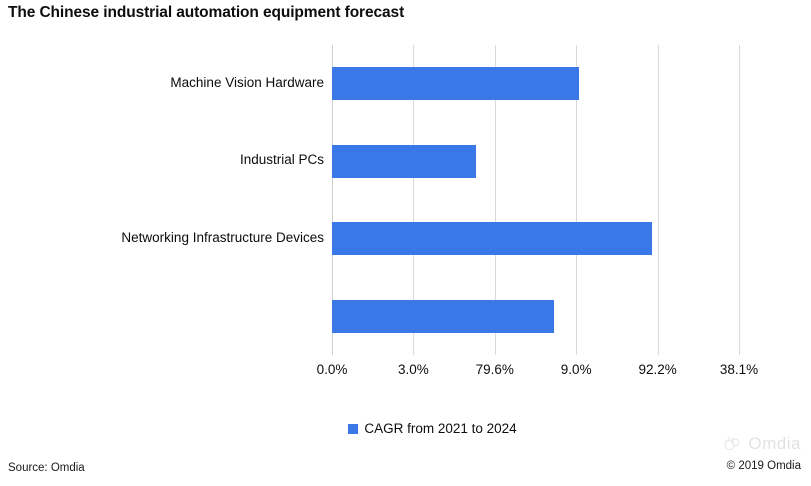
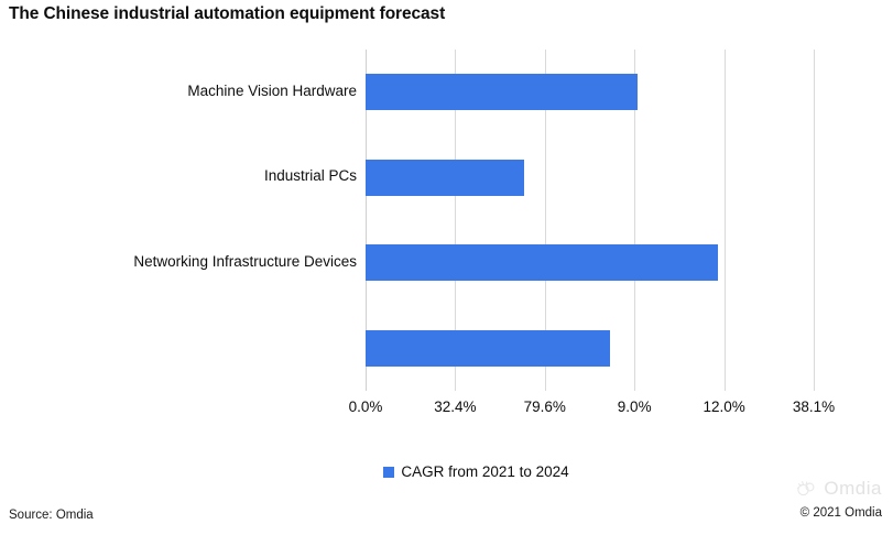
  The Chinese industrial automation equipment forecast
  Machine Vision Hardware
  Industrial PCs
  Networking Infrastructure Devices
  0.0%
- 3.0%
+ 32.4%
  79.6%
  9.0%
- 92.2%
+ 12.0%
  38.1%
  CAGR from 2021 to 2024
  Source: Omdia
  Omdia
- © 2019 Omdia
+ © 2021 Omdia
